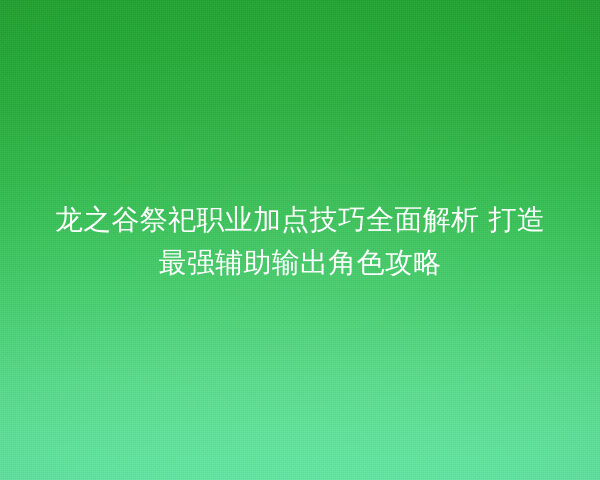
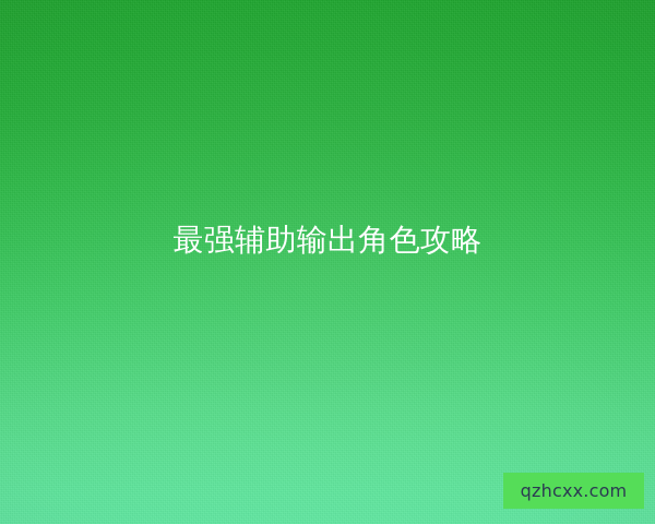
- 龙之谷祭祀职业加点技巧全面解析 打造
  最强辅助输出角色攻略
+ qzhcxx.com
